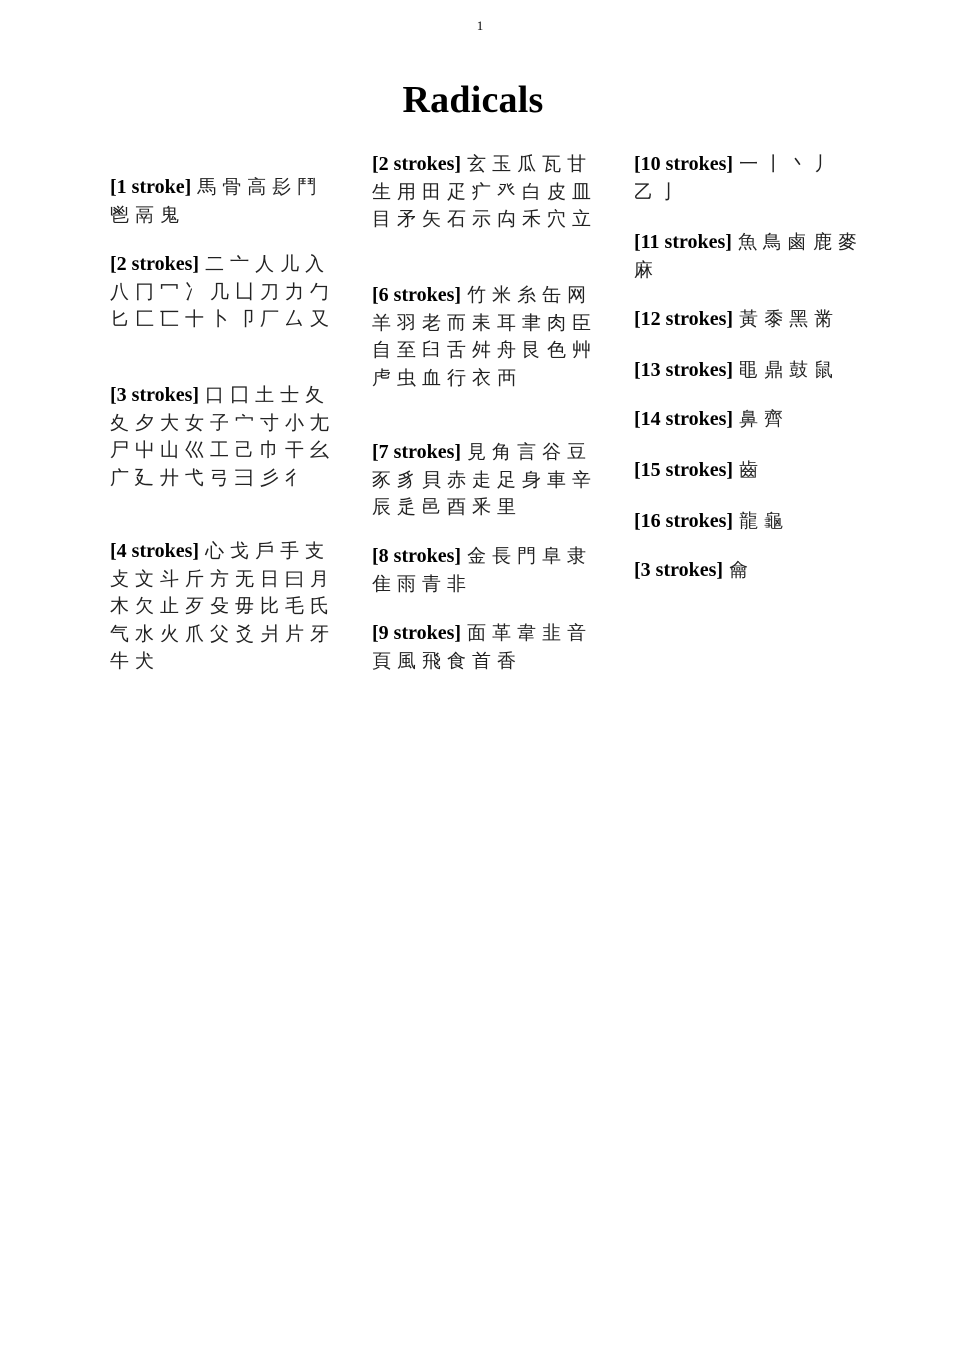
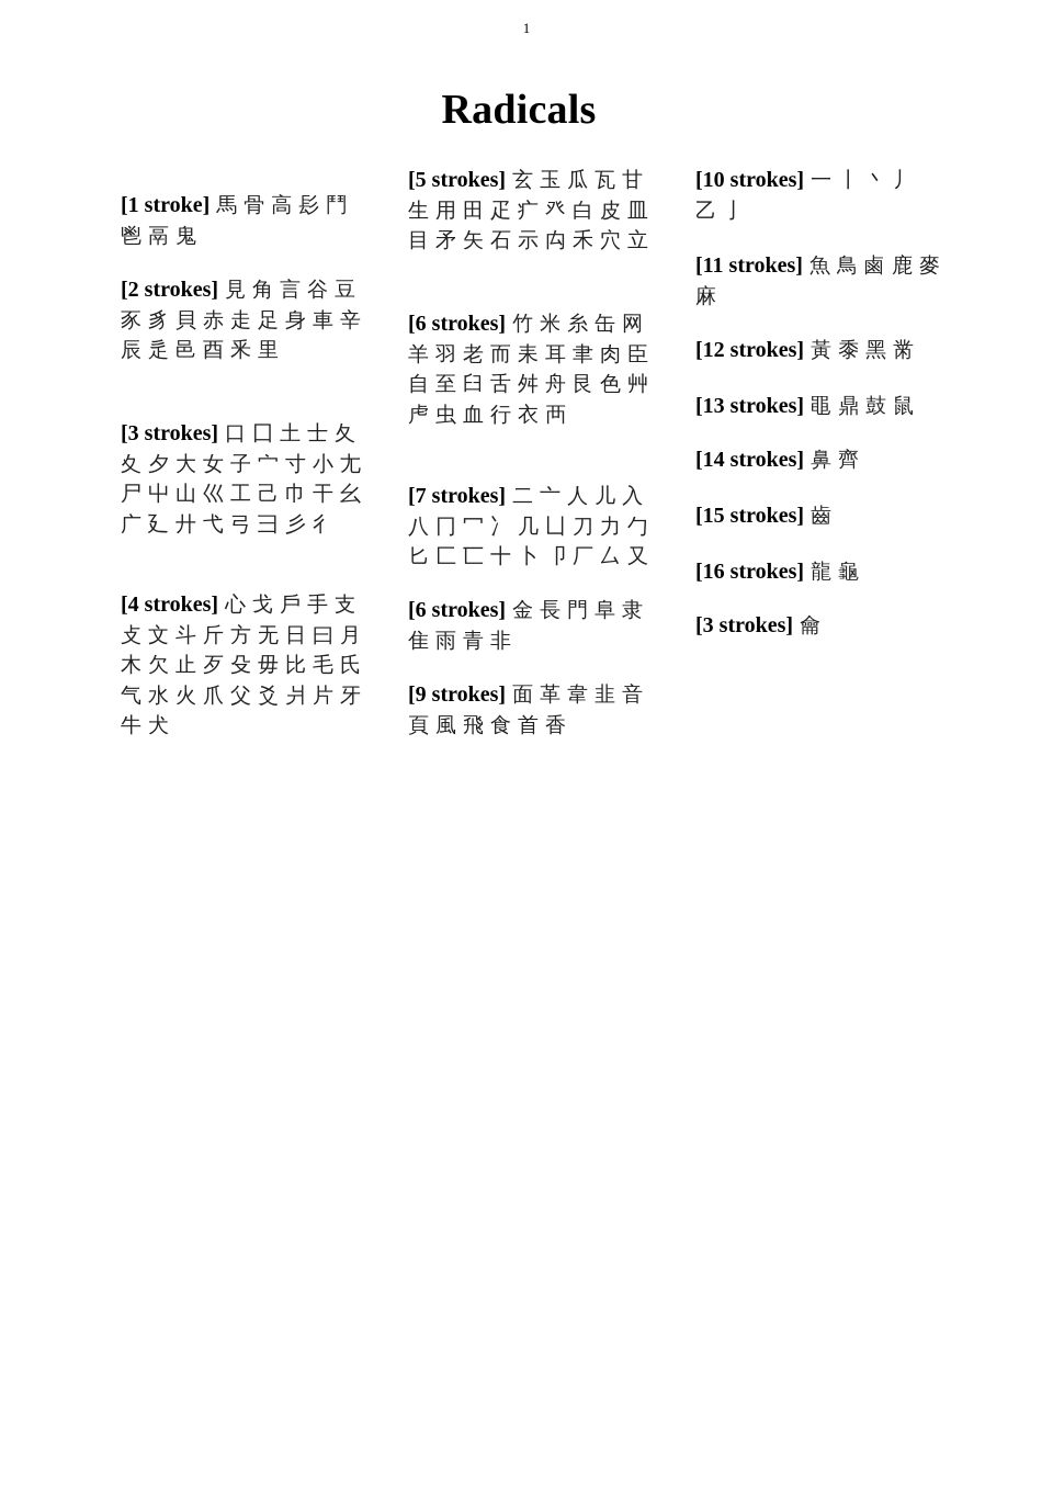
  1
  Radicals
  [1 stroke] 馬骨高髟鬥鬯鬲鬼
- [2 strokes] 二亠人儿入八冂冖冫几凵刀力勹匕匚匸十卜卩厂厶又
+ [2 strokes] 見角言谷豆豕豸貝赤走足身車辛辰辵邑酉釆里
  [3 strokes] 口囗土士夂夊夕大女子宀寸小尢尸屮山巛工己巾干幺广廴廾弋弓彐彡彳
  [4 strokes] 心戈戶手支攴文斗斤方无日曰月木欠止歹殳毋比毛氏气水火爪父爻爿片牙牛犬
- [2 strokes] 玄玉瓜瓦甘生用田疋疒癶白皮皿目矛矢石示禸禾穴立
+ [5 strokes] 玄玉瓜瓦甘生用田疋疒癶白皮皿目矛矢石示禸禾穴立
  [6 strokes] 竹米糸缶网羊羽老而耒耳聿肉臣自至臼舌舛舟艮色艸虍虫血行衣襾
- [7 strokes] 見角言谷豆豕豸貝赤走足身車辛辰辵邑酉釆里
+ [7 strokes] 二亠人儿入八冂冖冫几凵刀力勹匕匚匸十卜卩厂厶又
- [8 strokes] 金長門阜隶隹雨青非
+ [6 strokes] 金長門阜隶隹雨青非
  [9 strokes] 面革韋韭音頁風飛食首香
  [10 strokes] 一丨丶丿乙亅
  [11 strokes] 魚鳥鹵鹿麥麻
  [12 strokes] 黃黍黑黹
  [13 strokes] 黽鼎鼓鼠
  [14 strokes] 鼻齊
  [15 strokes] 齒
  [16 strokes] 龍龜
  [3 strokes] 龠
